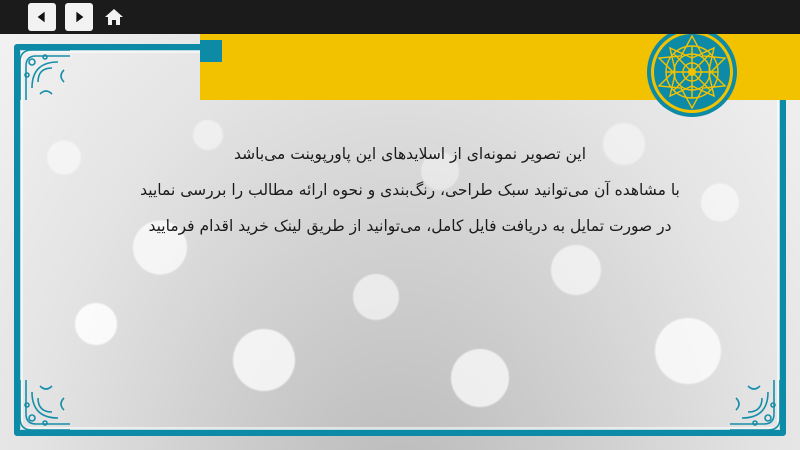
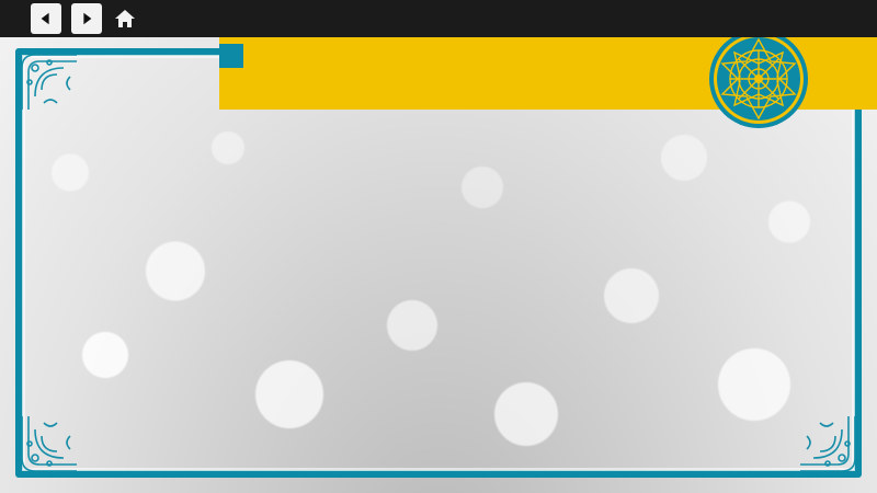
- این تصویر نمونه‌ای از اسلایدهای این پاورپوینت می‌باشد
- با مشاهده آن میتوانید سبک طراحی، رنگ‌بندی و نحوه ارائه مطالب را بررسی نمایید
- در صورت تمایل به دریافت فایل کامل، می‌توانید از طریق لینک خرید اقدام فرمایید
